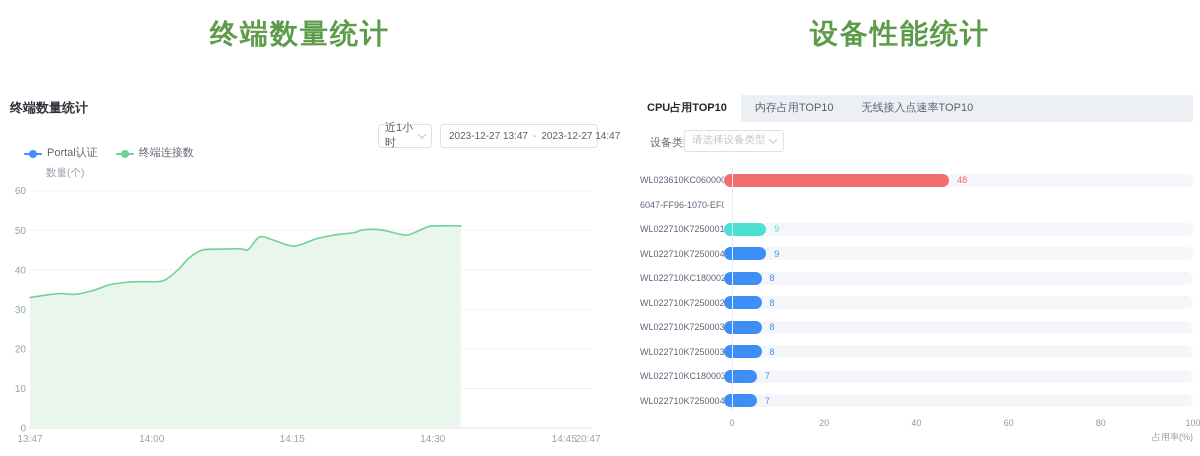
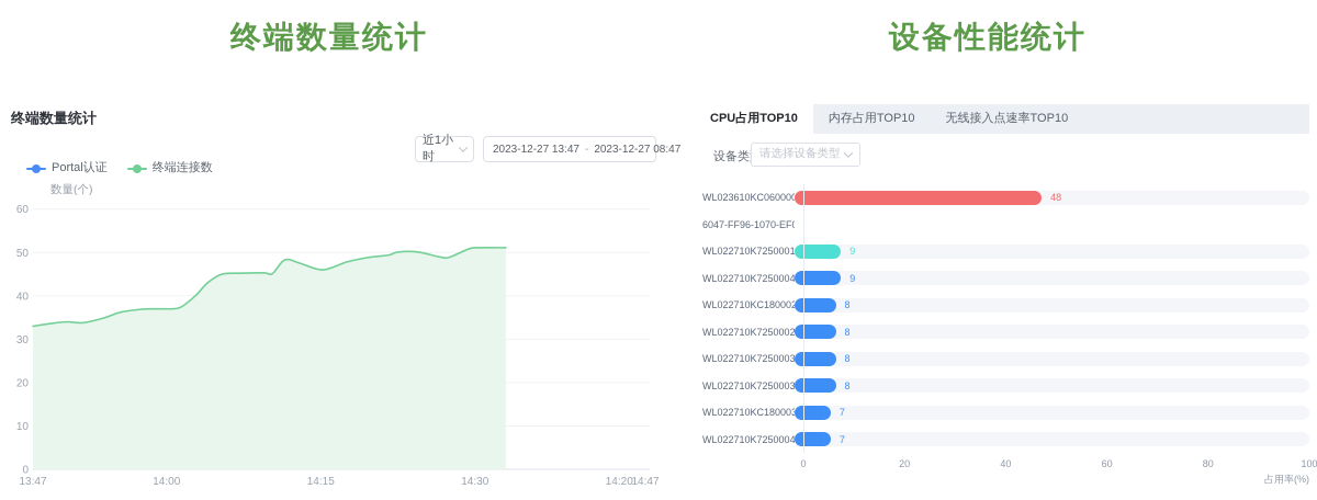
  终端数量统计
  终端数量统计
  近1小时
  2023-12-27 13:47
  -
- 2023-12-27 14:47
+ 2023-12-27 08:47
  Portal认证
  终端连接数
  数量(个)
  0
  10
  20
  30
  40
  50
  60
  13:47
  14:00
  14:15
  14:30
- 14:45
+ 14:20
- 20:47
+ 14:47
  设备性能统计
  CPU占用TOP10
  内存占用TOP10
  无线接入点速率TOP10
  设备类
  请选择设备类型
  WL023610KC06000
  48
  6047-FF96-1070-EF
  WL022710K7250001
  9
  WL022710K7250004
  9
  WL022710KC18000
  8
  WL022710K7250002
  8
  WL022710K7250003
  8
  WL022710K7250003
  8
  WL022710KC18000
  7
  WL022710K7250004
  7
  0
  20
  40
  60
  80
  100
  占用率(%)
